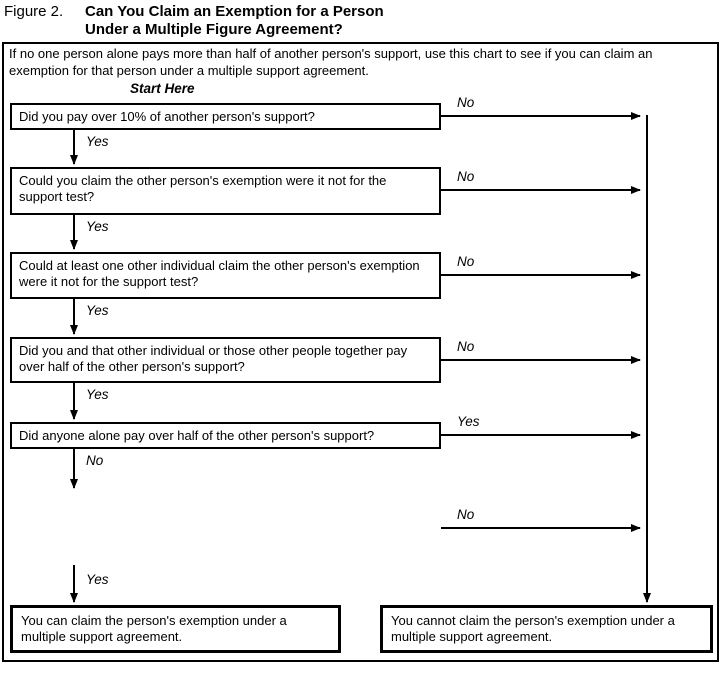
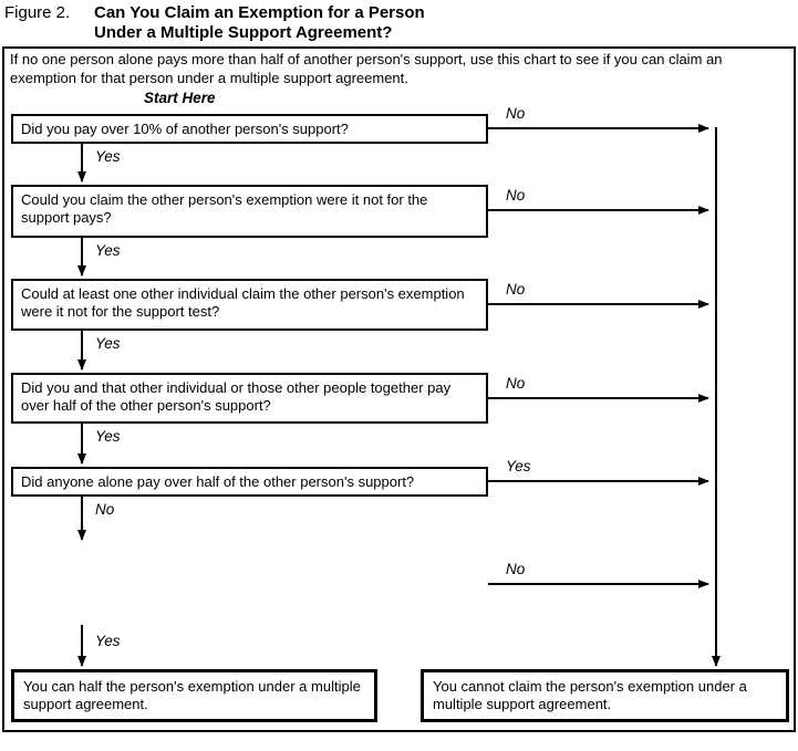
  Figure 2.
  Can You Claim an Exemption for a Person
- Under a Multiple Figure Agreement?
+ Under a Multiple Support Agreement?
  If no one person alone pays more than half of another person's support, use this chart to see if you can claim an exemption for that person under a multiple support agreement.
  Start Here
  Did you pay over 10% of another person's support?
- Could you claim the other person's exemption were it not for the support test?
+ Could you claim the other person's exemption were it not for the support pays?
  Could at least one other individual claim the other person's exemption were it not for the support test?
  Did you and that other individual or those other people together pay over half of the other person's support?
  Did anyone alone pay over half of the other person's support?
  No
  No
  No
  No
  Yes
  No
  Yes
  Yes
  Yes
  Yes
  No
  Yes
- You can claim the person's exemption under a multiple support agreement.
+ You can half the person's exemption under a multiple support agreement.
  You cannot claim the person's exemption under a multiple support agreement.
